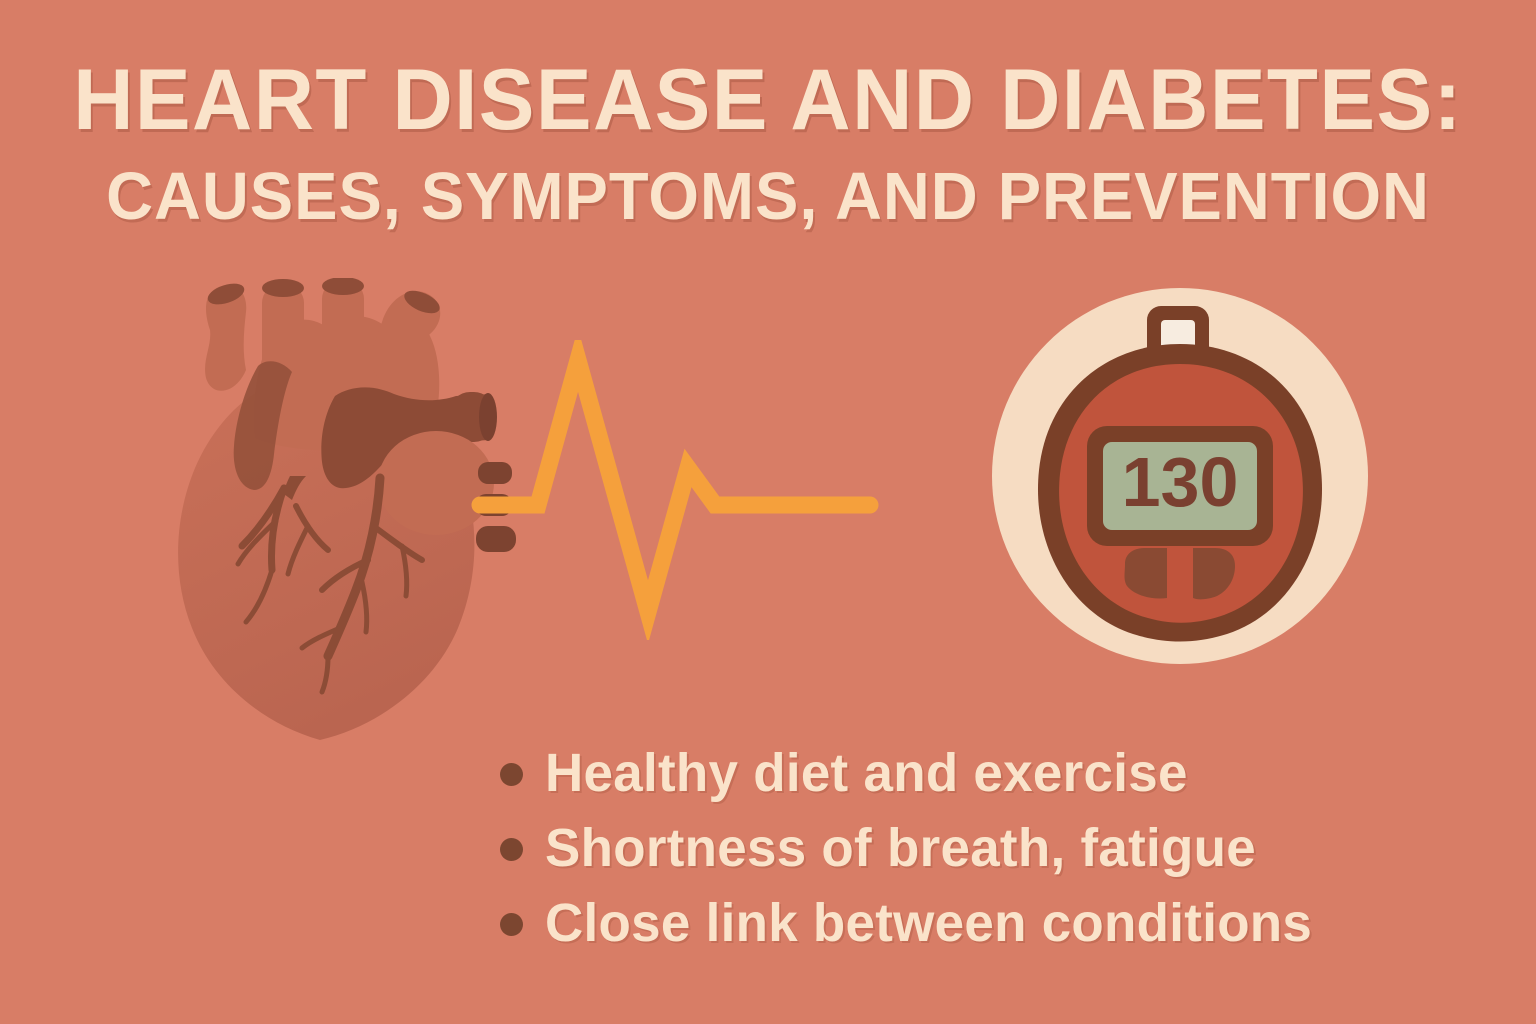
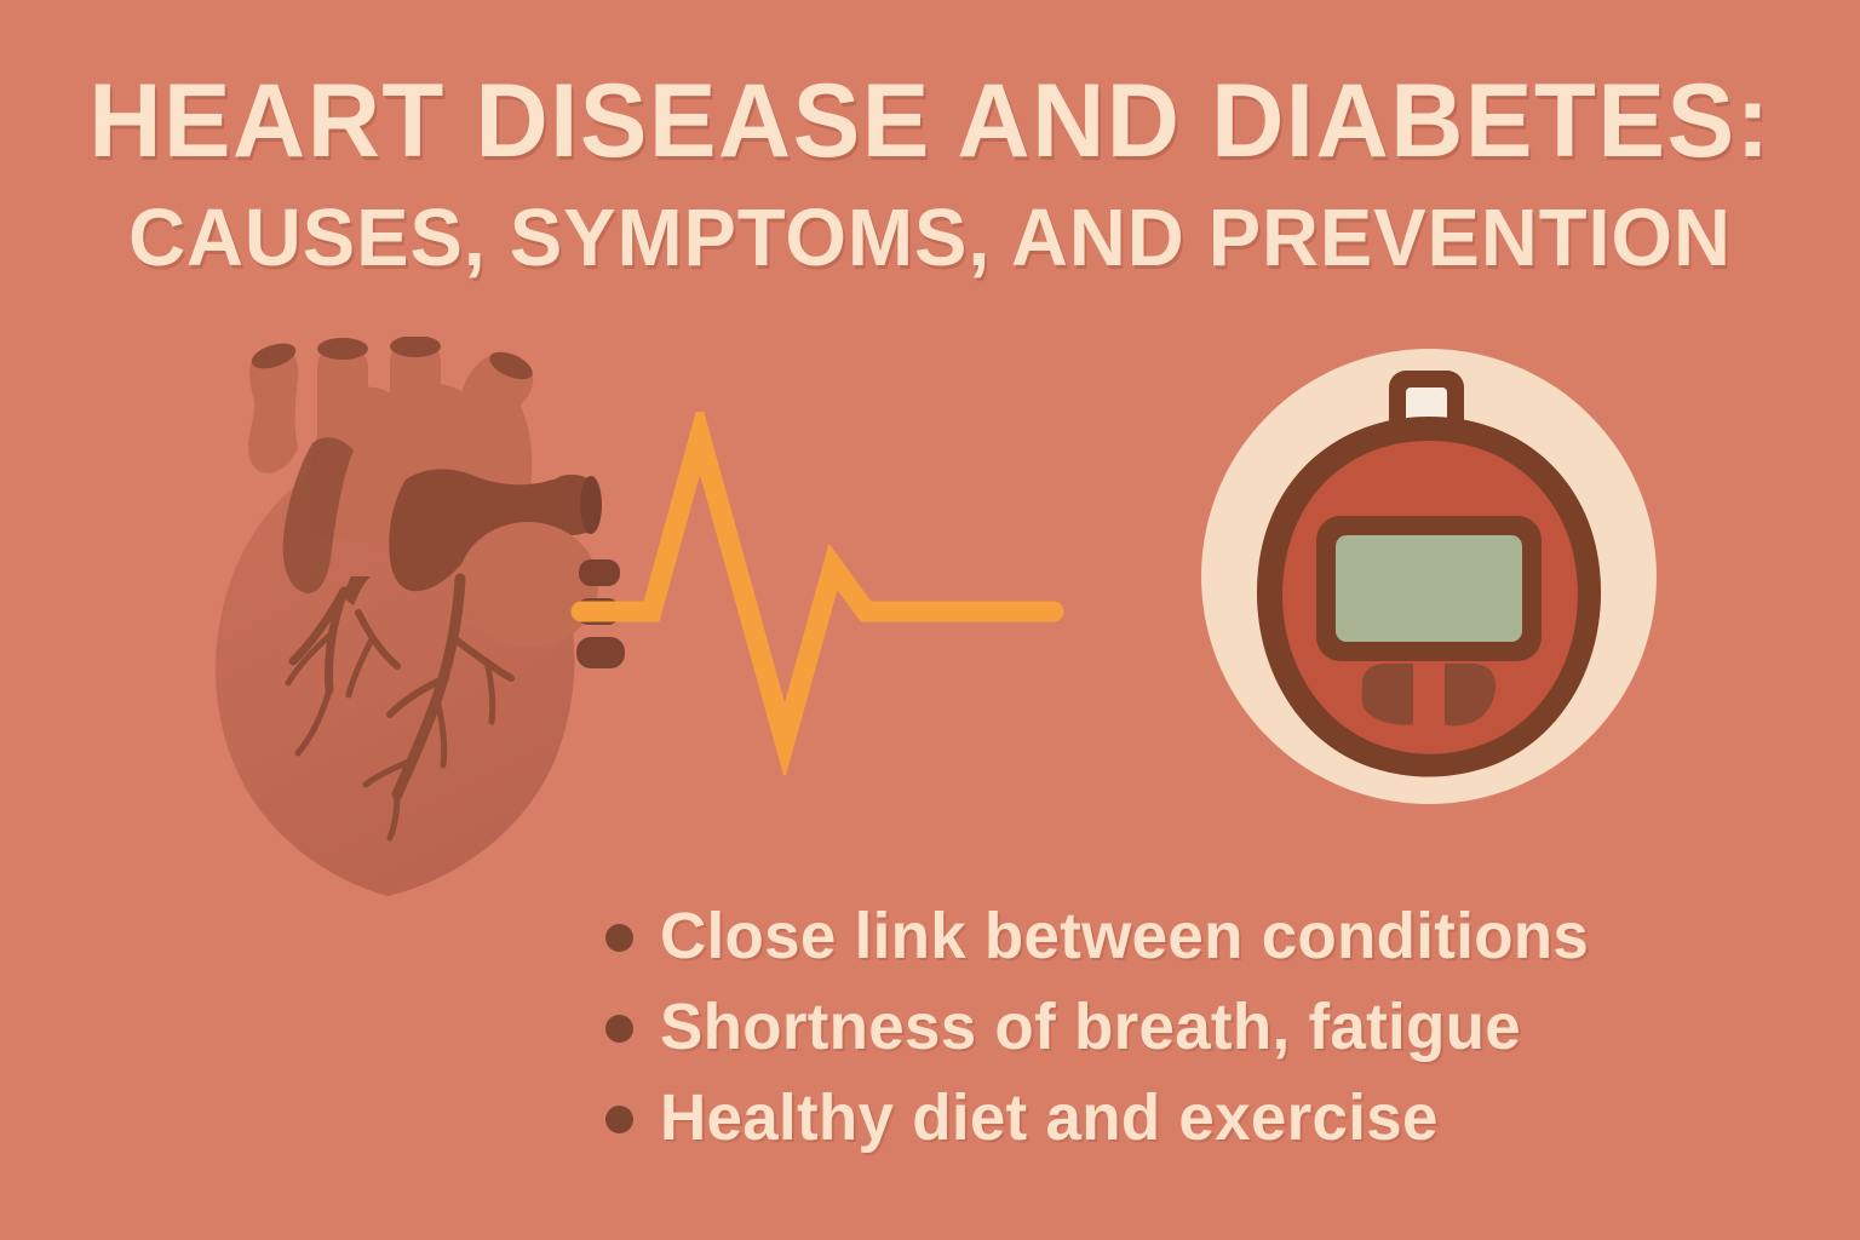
  HEART DISEASE AND DIABETES:
  CAUSES, SYMPTOMS, AND PREVENTION
- 130
- Healthy diet and exercise
+ Close link between conditions
  Shortness of breath, fatigue
- Close link between conditions
+ Healthy diet and exercise
